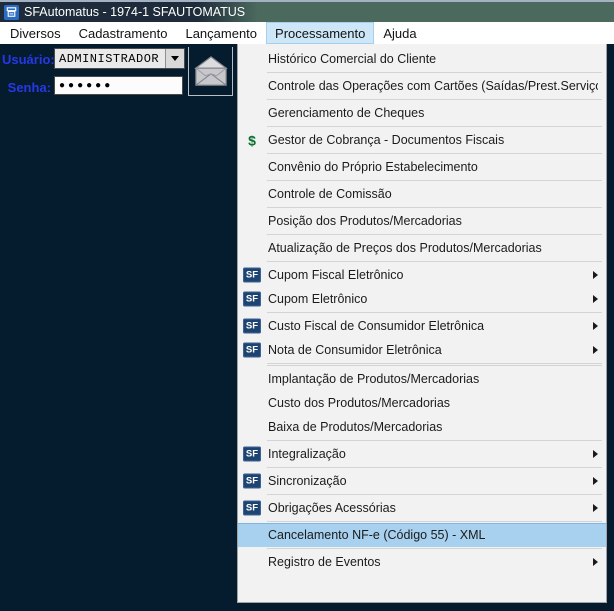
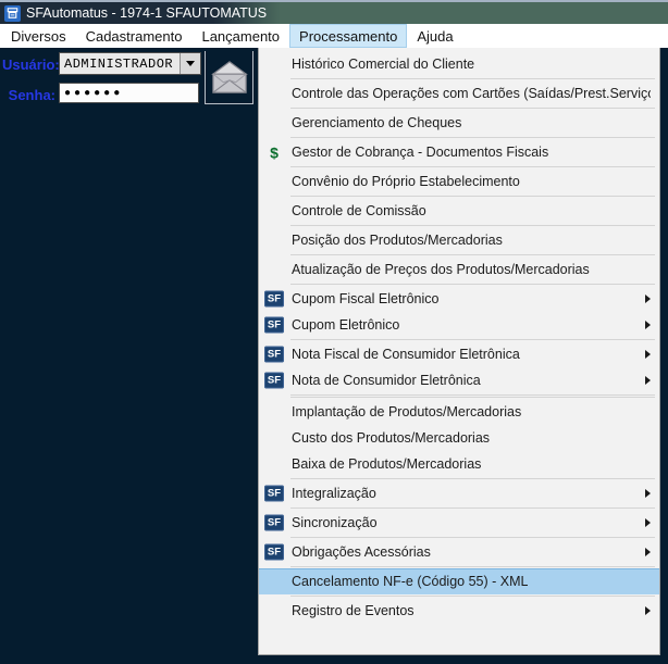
  SFAutomatus - 1974-1 SFAUTOMATUS
  Diversos
  Cadastramento
  Lançamento
  Processamento
  Ajuda
  Usuário:
  ADMINISTRADOR
  Senha:
  ●●●●●●
  Histórico Comercial do Cliente
  Controle das Operações com Cartões (Saídas/Prest.Serviç
  Gerenciamento de Cheques
  $
  Gestor de Cobrança - Documentos Fiscais
  Convênio do Próprio Estabelecimento
  Controle de Comissão
  Posição dos Produtos/Mercadorias
  Atualização de Preços dos Produtos/Mercadorias
  SF
  Cupom Fiscal Eletrônico
  SF
  Cupom Eletrônico
  SF
- Custo Fiscal de Consumidor Eletrônica
+ Nota Fiscal de Consumidor Eletrônica
  SF
  Nota de Consumidor Eletrônica
  Implantação de Produtos/Mercadorias
  Custo dos Produtos/Mercadorias
  Baixa de Produtos/Mercadorias
  SF
  Integralização
  SF
  Sincronização
  SF
  Obrigações Acessórias
  Cancelamento NF-e (Código 55) - XML
  Registro de Eventos
